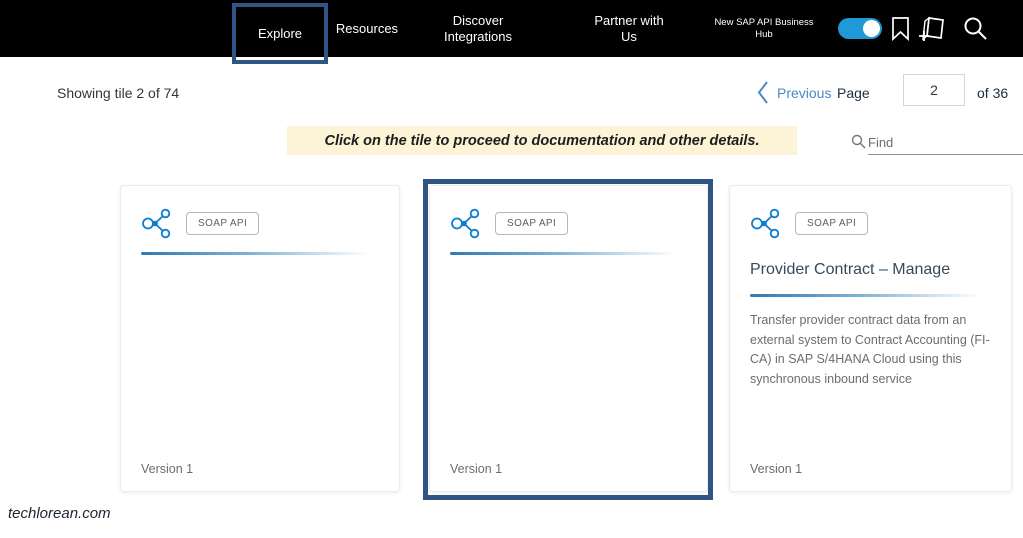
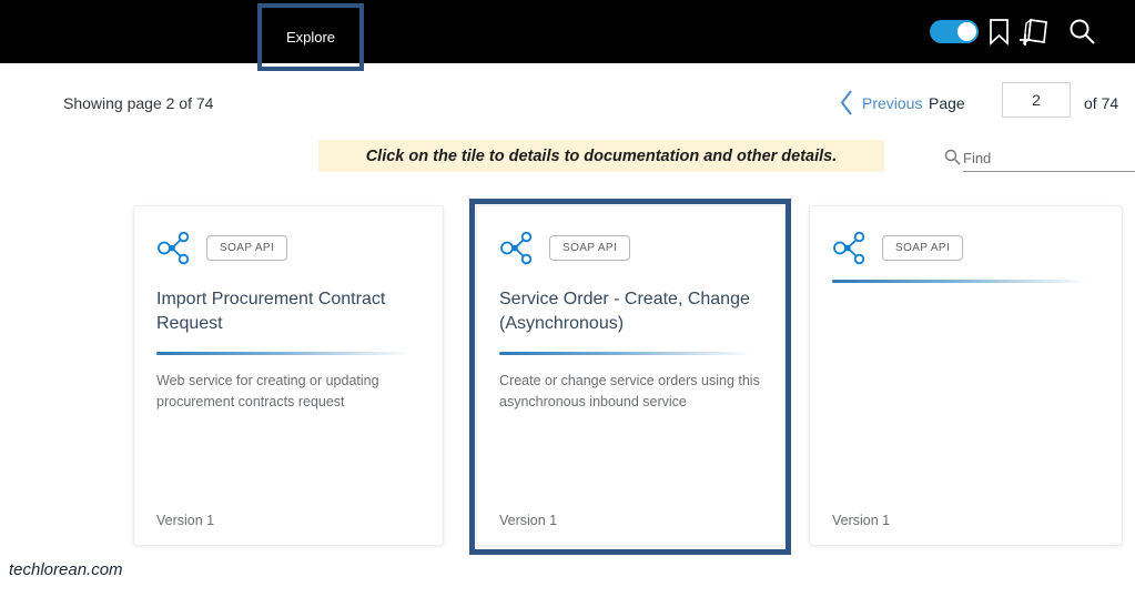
- Resources
- Discover
- Integrations
- Partner with
- Us
- New SAP API Business
- Hub
  Explore
- Showing tile 2 of 74
+ Showing page 2 of 74
  Previous
  Page
  2
- of 36
+ of 74
- Click on the tile to proceed to documentation and other details.
+ Click on the tile to details to documentation and other details.
  Find
  SOAP API
+ Import Procurement Contract Request
+ Web service for creating or updating procurement contracts request
  Version 1
  SOAP API
+ Service Order - Create, Change (Asynchronous)
+ Create or change service orders using this asynchronous inbound service
  Version 1
  SOAP API
- Provider Contract – Manage
- Transfer provider contract data from an external system to Contract Accounting (FI-CA) in SAP S/4HANA Cloud using this synchronous inbound service
  Version 1
  techlorean.com
